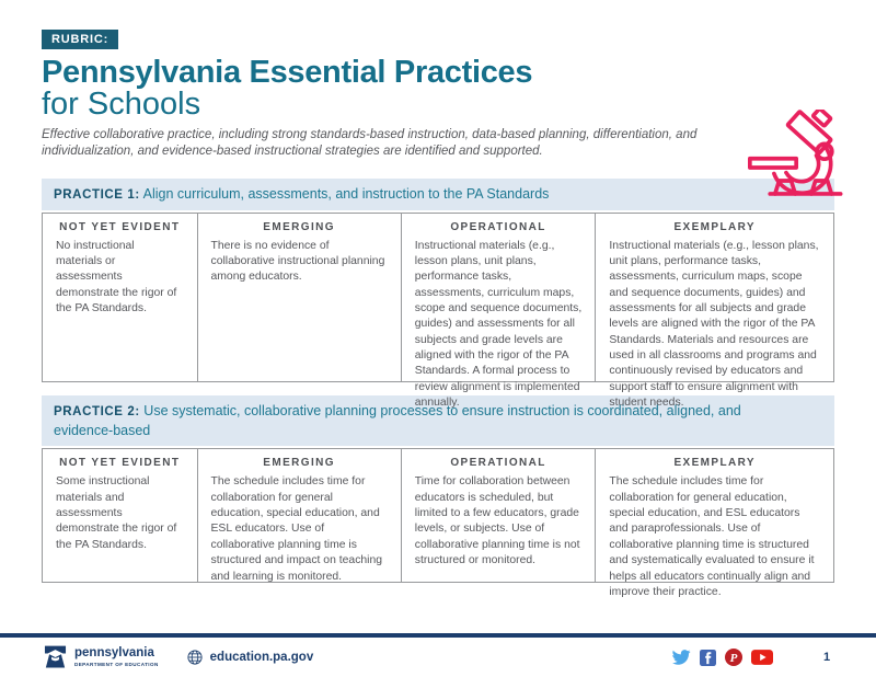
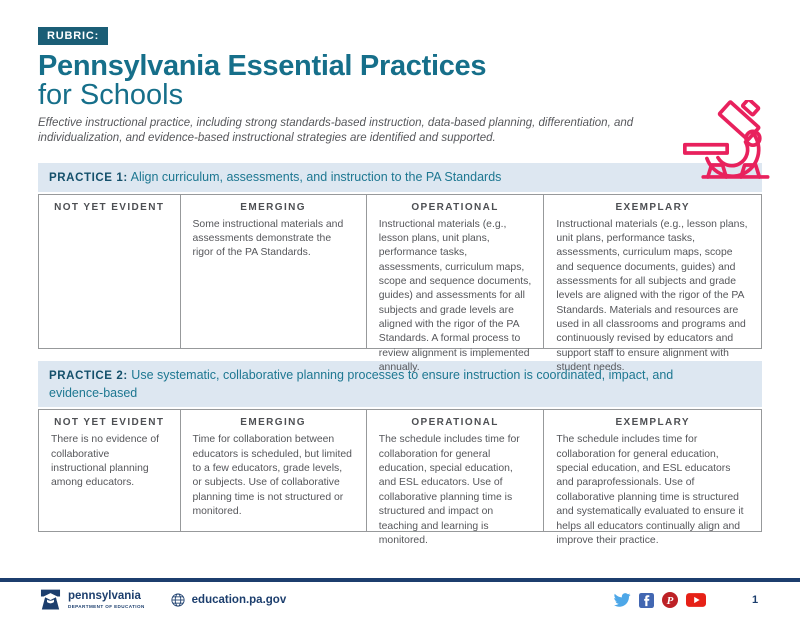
  RUBRIC:
  Pennsylvania Essential Practices
  for Schools
- Effective collaborative practice, including strong standards-based instruction, data-based planning, differentiation, and individualization, and evidence-based instructional strategies are identified and supported.
+ Effective instructional practice, including strong standards-based instruction, data-based planning, differentiation, and individualization, and evidence-based instructional strategies are identified and supported.
  PRACTICE 1: Align curriculum, assessments, and instruction to the PA Standards
  NOT YET EVIDENT
- No instructional materials or assessments demonstrate the rigor of the PA Standards.
  EMERGING
- There is no evidence of collaborative instructional planning among educators.
+ Some instructional materials and assessments demonstrate the rigor of the PA Standards.
  OPERATIONAL
  Instructional materials (e.g., lesson plans, unit plans, performance tasks, assessments, curriculum maps, scope and sequence documents, guides) and assessments for all subjects and grade levels are aligned with the rigor of the PA Standards. A formal process to review alignment is implemented
  EXEMPLARY
  Instructional materials (e.g., lesson plans, unit plans, performance tasks, assessments, curriculum maps, scope and sequence documents, guides) and assessments for all subjects and grade levels are aligned with the rigor of the PA Standards. Materials and resources are used in all classrooms and programs and continuously revised by educators and support staff to ensure alignment with
- PRACTICE 2: Use systematic, collaborative planning processes to ensure instruction is coordinated, aligned, and evidence-based
+ PRACTICE 2: Use systematic, collaborative planning processes to ensure instruction is coordinated, impact, and evidence-based
  NOT YET EVIDENT
- Some instructional materials and assessments demonstrate the rigor of the PA Standards.
+ There is no evidence of collaborative instructional planning among educators.
  EMERGING
- The schedule includes time for collaboration for general education, special education, and ESL educators. Use of collaborative planning time is structured and impact on teaching and learning is monitored.
+ Time for collaboration between educators is scheduled, but limited to a few educators, grade levels, or subjects. Use of collaborative planning time is not structured or monitored.
  OPERATIONAL
- Time for collaboration between educators is scheduled, but limited to a few educators, grade levels, or subjects. Use of collaborative planning time is not structured or monitored.
+ The schedule includes time for collaboration for general education, special education, and ESL educators. Use of collaborative planning time is structured and impact on teaching and learning is monitored.
  EXEMPLARY
  The schedule includes time for collaboration for general education, special education, and ESL educators and paraprofessionals. Use of collaborative planning time is structured and systematically evaluated to ensure it helps all educators continually align and improve their practice.
  pennsylvania
  education.pa.gov
  P
  1
